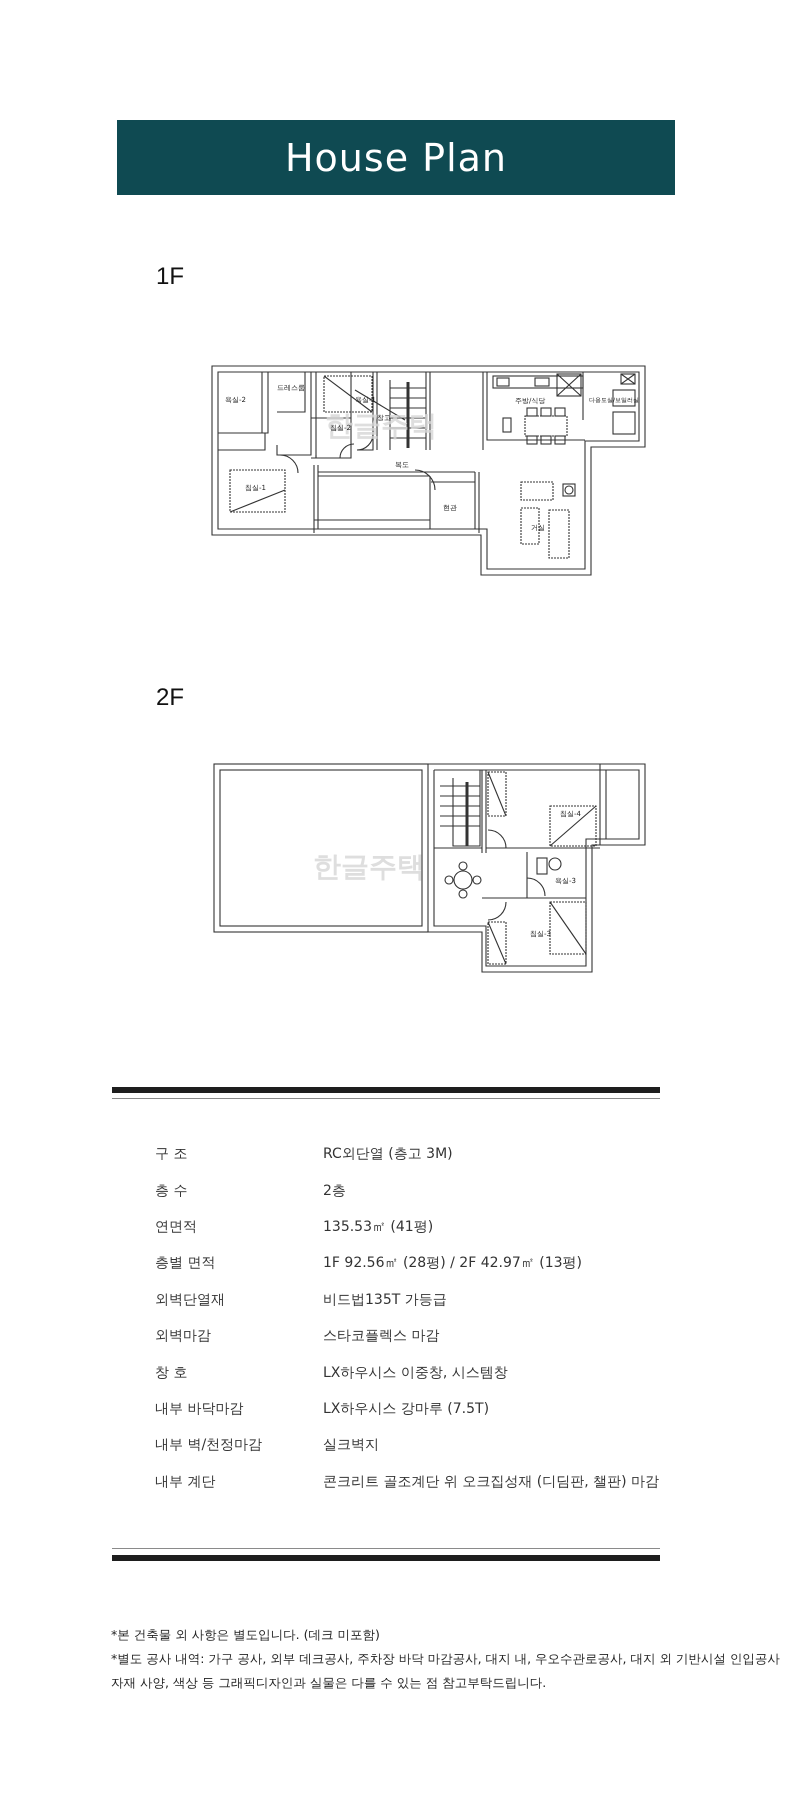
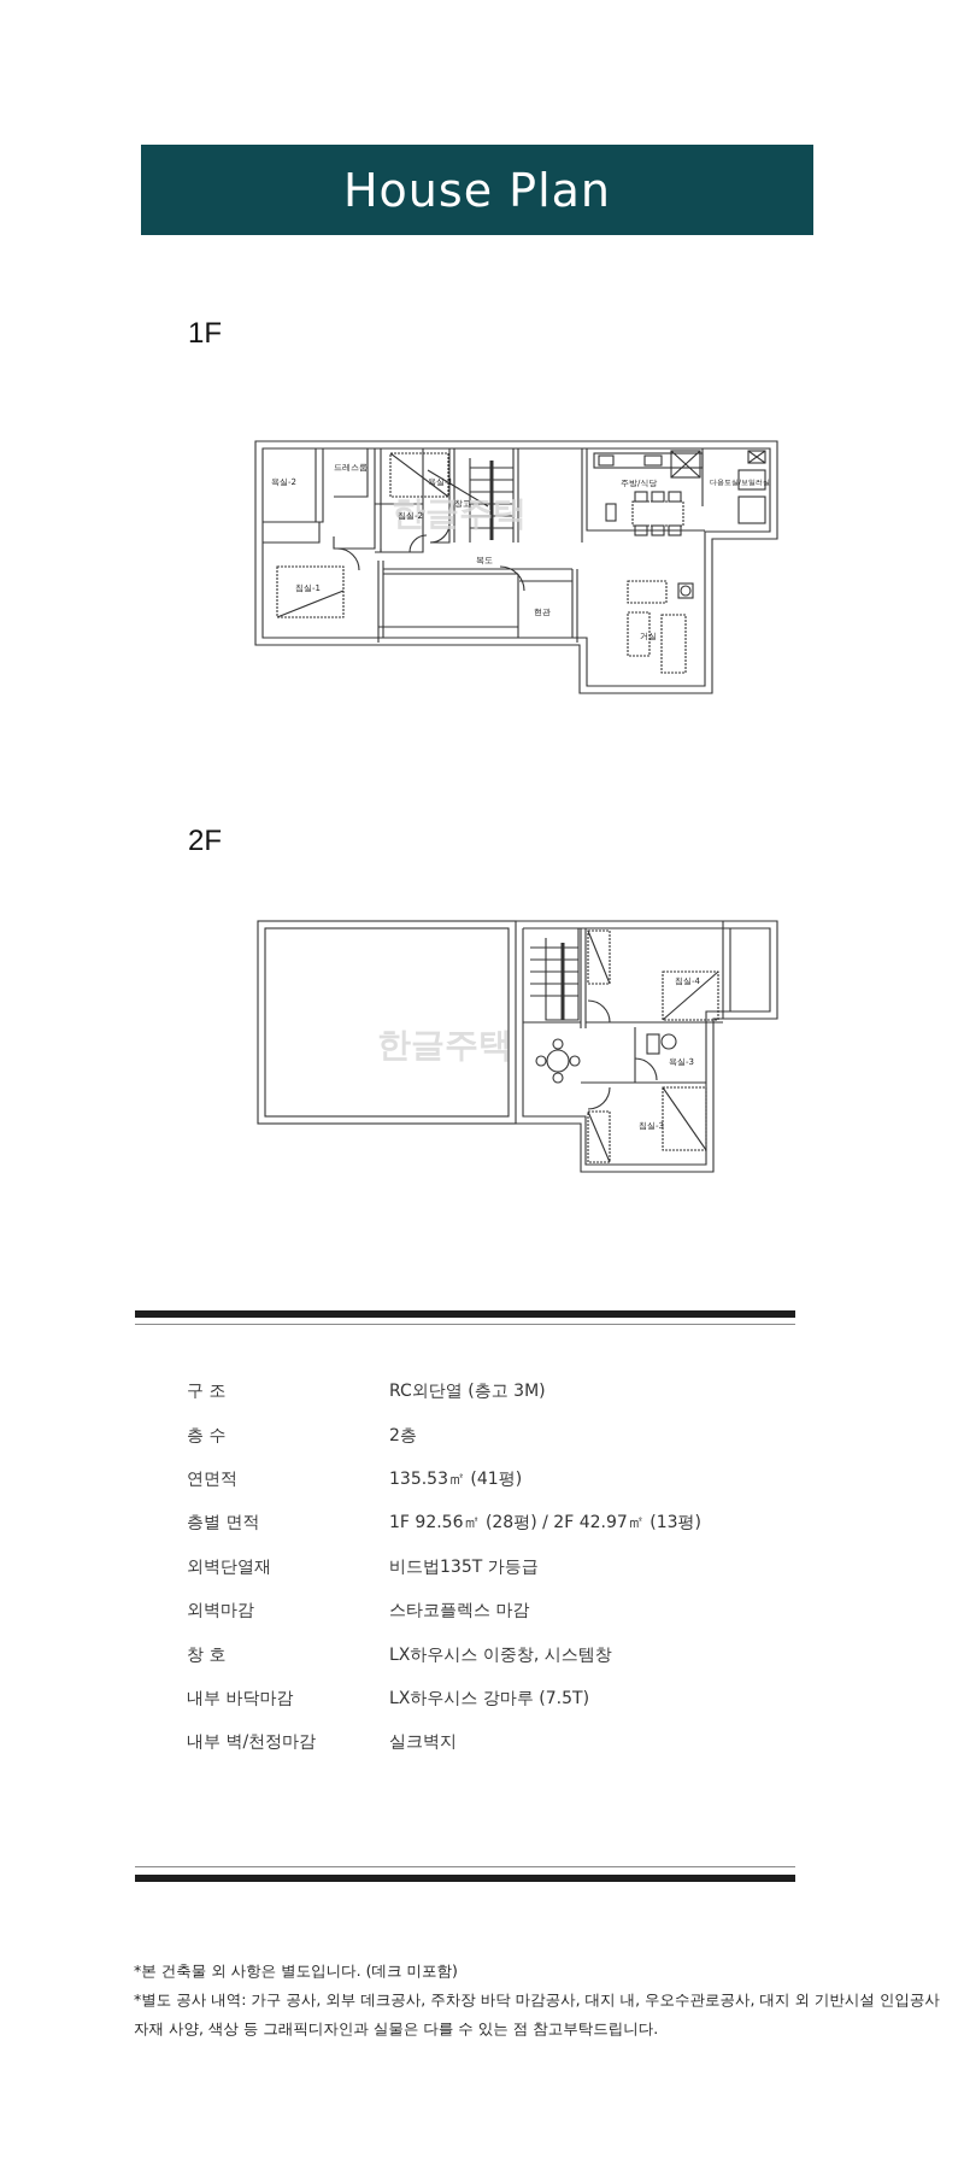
  House Plan
  1F
  한글주택
  욕실-2
  드레스룸
  침실-2
  욕실-1
  창고
  주방/식당
  복도
  침실-1
  현관
  거실
  2F
  한글주택
  침실-4
  욕실-3
  침실-3
  구 조
  RC외단열 (층고 3M)
  층 수
  2층
  연면적
  135.53㎡ (41평)
  층별 면적
  1F 92.56㎡ (28평) / 2F 42.97㎡ (13평)
  외벽단열재
  비드법135T 가등급
  외벽마감
  스타코플렉스 마감
  창 호
  LX하우시스 이중창, 시스템창
  내부 바닥마감
  LX하우시스 강마루 (7.5T)
  내부 벽/천정마감
  실크벽지
- 내부 계단
- 콘크리트 골조계단 위 오크집성재 (디딤판, 챌판) 마감
  *본 건축물 외 사항은 별도입니다. (데크 미포함)
  *별도 공사 내역: 가구 공사, 외부 데크공사, 주차장 바닥 마감공사, 대지 내, 우오수관로공사, 대지 외 기반시설 인입공사
  자재 사양, 색상 등 그래픽디자인과 실물은 다를 수 있는 점 참고부탁드립니다.
